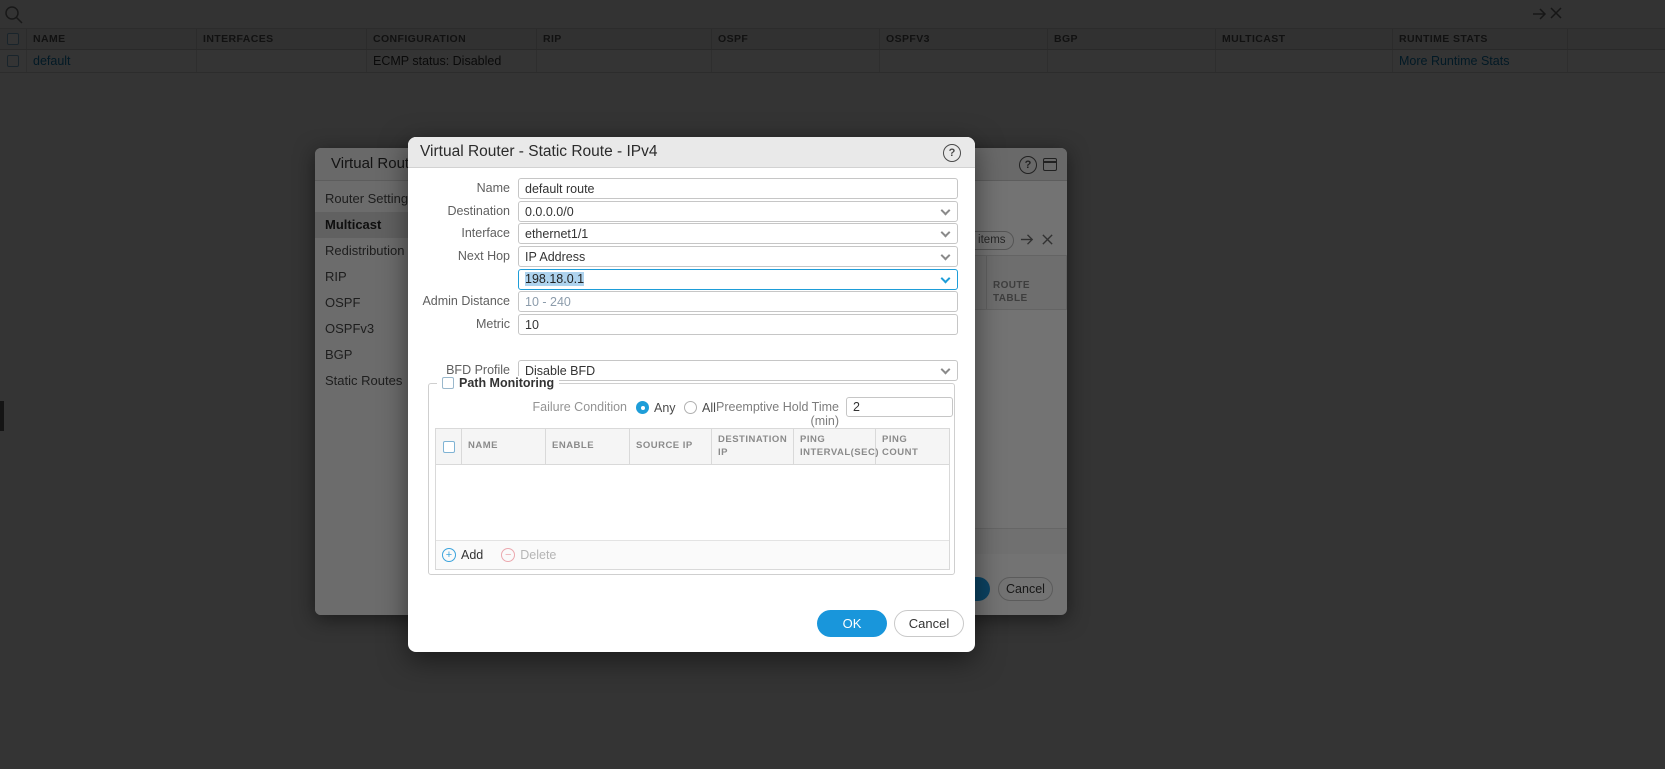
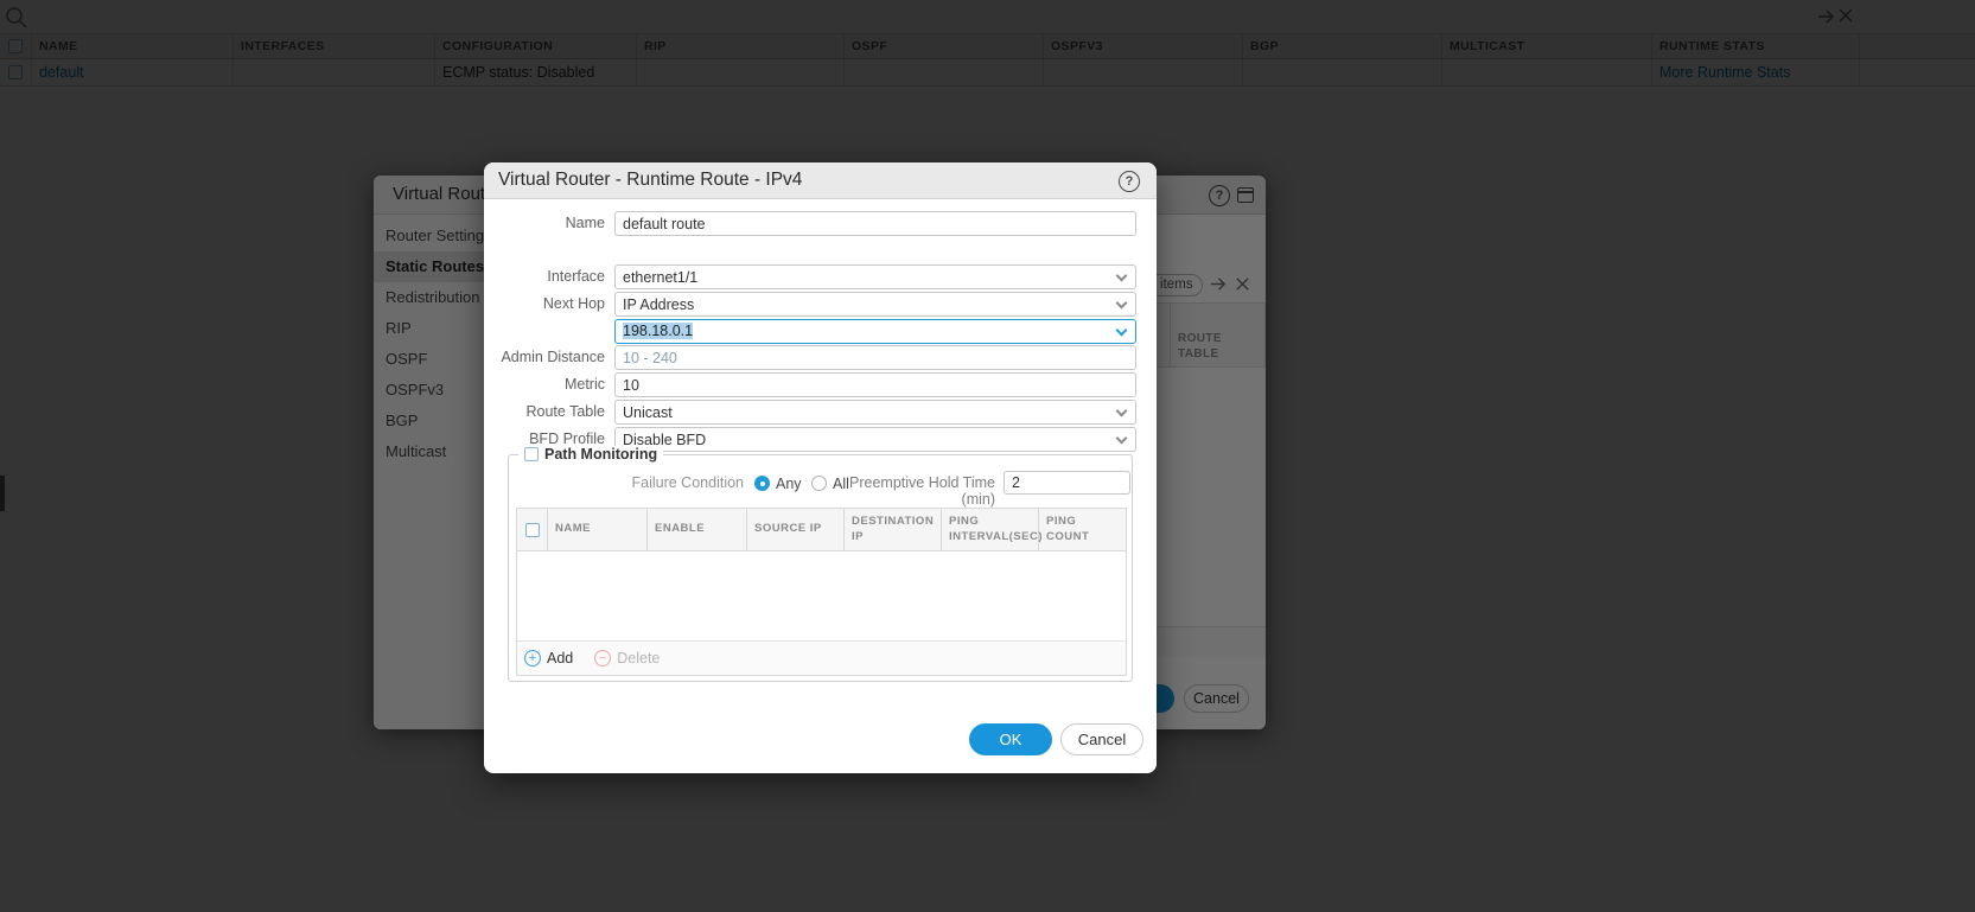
  NAME
  INTERFACES
  CONFIGURATION
  RIP
  OSPF
  OSPFV3
  BGP
  MULTICAST
  RUNTIME STATS
  default
  ECMP status: Disabled
  More Runtime Stats
  Virtual Rou
  ?
  Router Setting
- Multicast
+ Static Routes
  RIP
  OSPF
  OSPFv3
  BGP
- Static Routes
+ Multicast
  items
  ROUTE TABLE
  Cancel
- Virtual Router - Static Route - IPv4
+ Virtual Router - Runtime Route - IPv4
  ?
  Name
  default route
- Destination
- 0.0.0.0/0
  Interface
  ethernet1/1
  Next Hop
  IP Address
  198.18.0.1
  Admin Distance
  10 - 240
  Metric
  10
+ Route Table
+ Unicast
  BFD Profile
  Disable BFD
  Path Monitoring
  Failure Condition
  Any
  All
  Preemptive Hold Time (min)
  2
  NAME
  ENABLE
  SOURCE IP
  DESTINATION IP
  PING INTERVAL(SEC
  PING COUNT
  +
  Add
  −
  Delete
  OK
  Cancel
